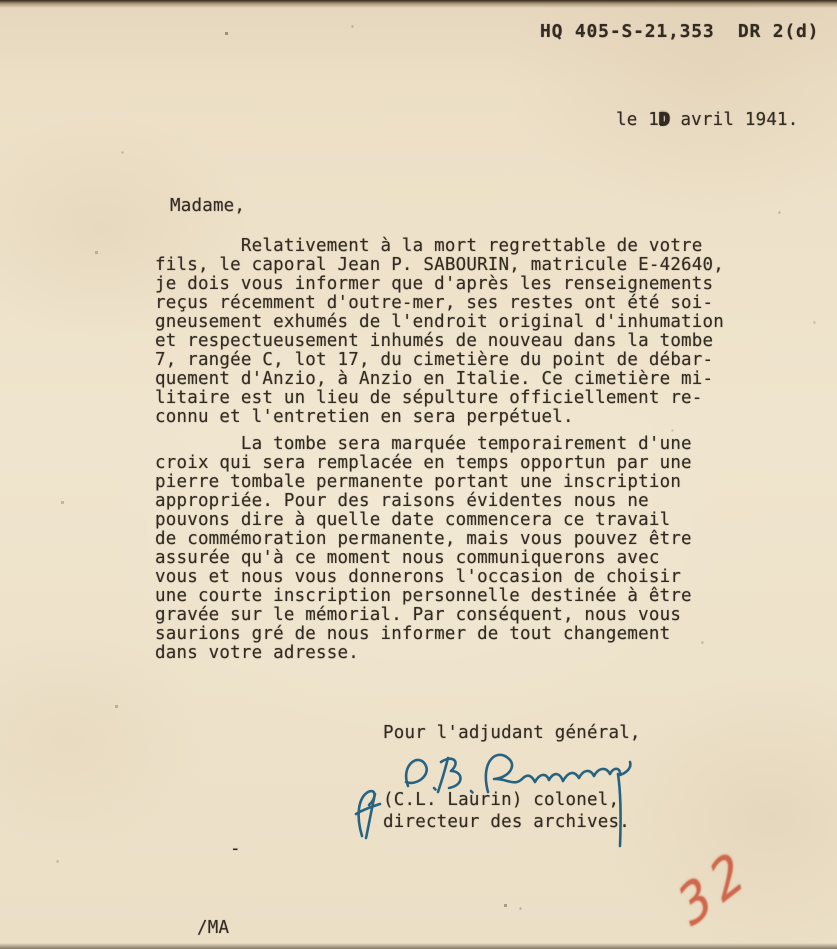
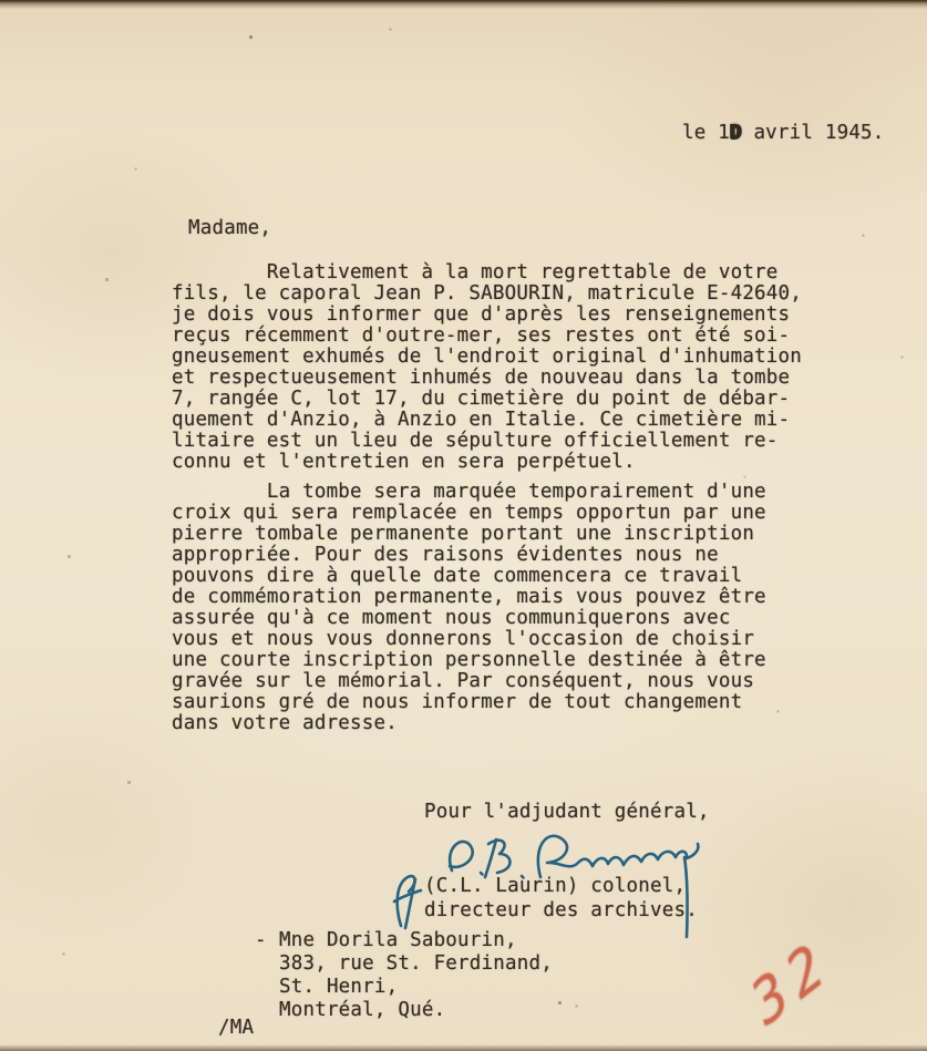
- HQ 405-S-21,353 DR 2(d)
- le 1D avril 1941.
+ le 1D avril 1945.
  Madame,
  Relativement à la mort regrettable de votre
  fils, le caporal Jean P. SABOURIN, matricule E-42640,
  je dois vous informer que d'après les renseignements
  reçus récemment d'outre-mer, ses restes ont été soi-
  gneusement exhumés de l'endroit original d'inhumation
  et respectueusement inhumés de nouveau dans la tombe
  7, rangée C, lot 17, du cimetière du point de débar-
  quement d'Anzio, à Anzio en Italie. Ce cimetière mi-
  litaire est un lieu de sépulture officiellement re-
  connu et l'entretien en sera perpétuel.
  La tombe sera marquée temporairement d'une
  croix qui sera remplacée en temps opportun par une
  pierre tombale permanente portant une inscription
  appropriée. Pour des raisons évidentes nous ne
  pouvons dire à quelle date commencera ce travail
  de commémoration permanente, mais vous pouvez être
  assurée qu'à ce moment nous communiquerons avec
  vous et nous vous donnerons l'occasion de choisir
  une courte inscription personnelle destinée à être
  gravée sur le mémorial. Par conséquent, nous vous
  saurions gré de nous informer de tout changement
  dans votre adresse.
  Pour l'adjudant général,
  (C.L. Laurin) colonel,
  directeur des archives.
  -
+ Mne Dorila Sabourin,
+ 383, rue St. Ferdinand,
+ St. Henri,
+ Montréal, Qué.
  /MA
